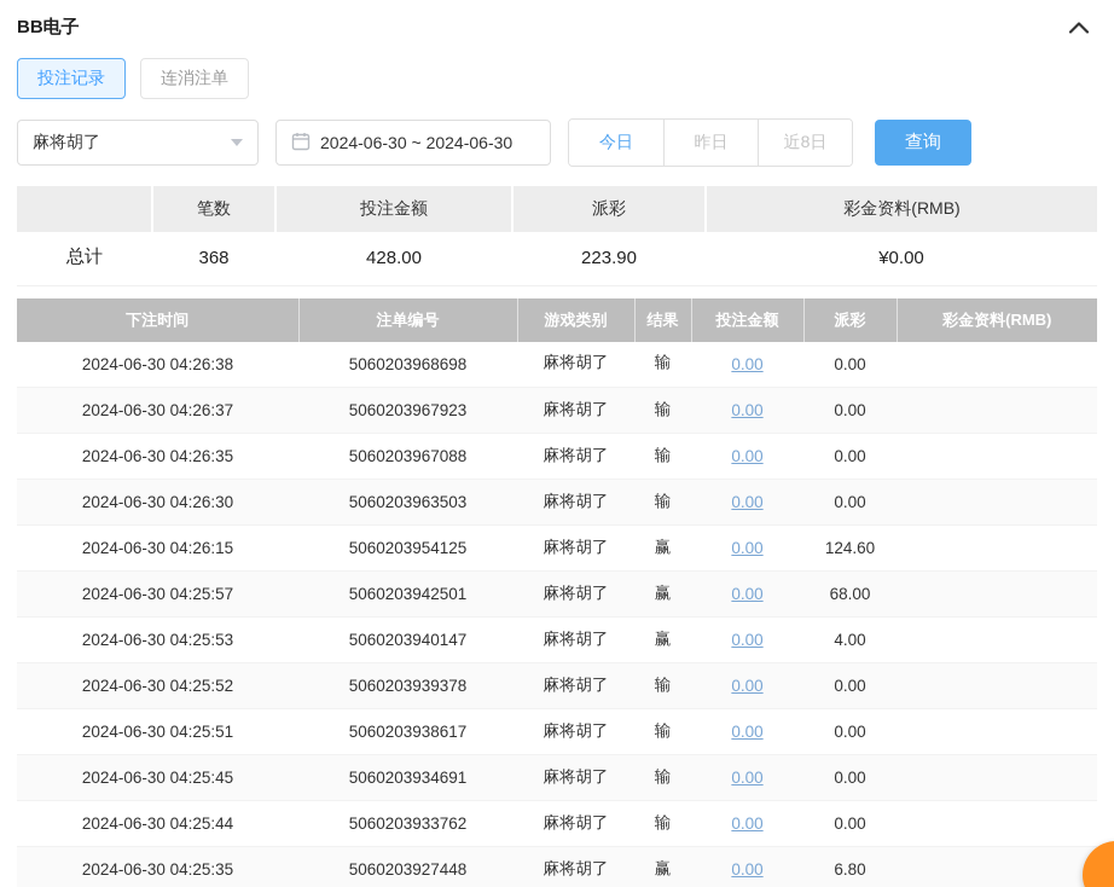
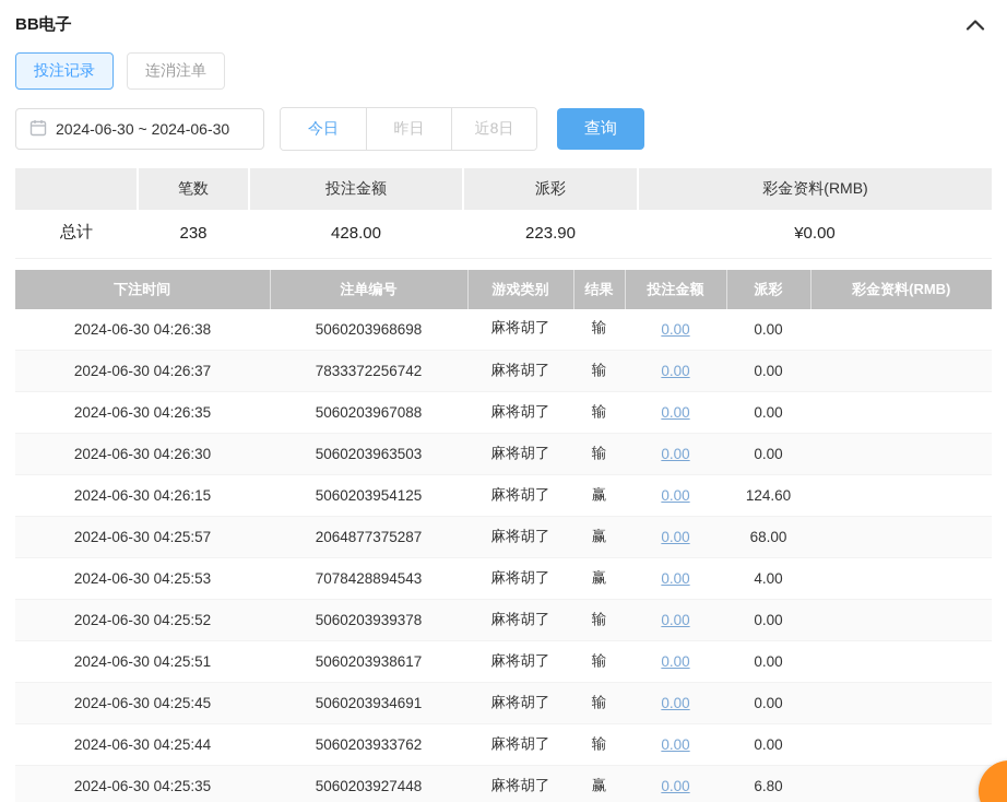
  BB电子
  投注记录
  连消注单
- 麻将胡了
  2024-06-30 ~ 2024-06-30
  今日
  昨日
  近8日
  查询
  	笔数	投注金额	派彩	彩金资料(RMB)
- 总计	368	428.00	223.90	¥0.00
+ 总计	238	428.00	223.90	¥0.00
  下注时间	注单编号	游戏类别	结果	投注金额	派彩	彩金资料(RMB)
  2024-06-30 04:26:38	5060203968698	麻将胡了	输	0.00	0.00
- 2024-06-30 04:26:37	5060203967923	麻将胡了	输	0.00	0.00
+ 2024-06-30 04:26:37	7833372256742	麻将胡了	输	0.00	0.00
  2024-06-30 04:26:35	5060203967088	麻将胡了	输	0.00	0.00
  2024-06-30 04:26:30	5060203963503	麻将胡了	输	0.00	0.00
  2024-06-30 04:26:15	5060203954125	麻将胡了	赢	0.00	124.60
- 2024-06-30 04:25:57	5060203942501	麻将胡了	赢	0.00	68.00
+ 2024-06-30 04:25:57	2064877375287	麻将胡了	赢	0.00	68.00
- 2024-06-30 04:25:53	5060203940147	麻将胡了	赢	0.00	4.00
+ 2024-06-30 04:25:53	7078428894543	麻将胡了	赢	0.00	4.00
  2024-06-30 04:25:52	5060203939378	麻将胡了	输	0.00	0.00
  2024-06-30 04:25:51	5060203938617	麻将胡了	输	0.00	0.00
  2024-06-30 04:25:45	5060203934691	麻将胡了	输	0.00	0.00
  2024-06-30 04:25:44	5060203933762	麻将胡了	输	0.00	0.00
  2024-06-30 04:25:35	5060203927448	麻将胡了	赢	0.00	6.80
